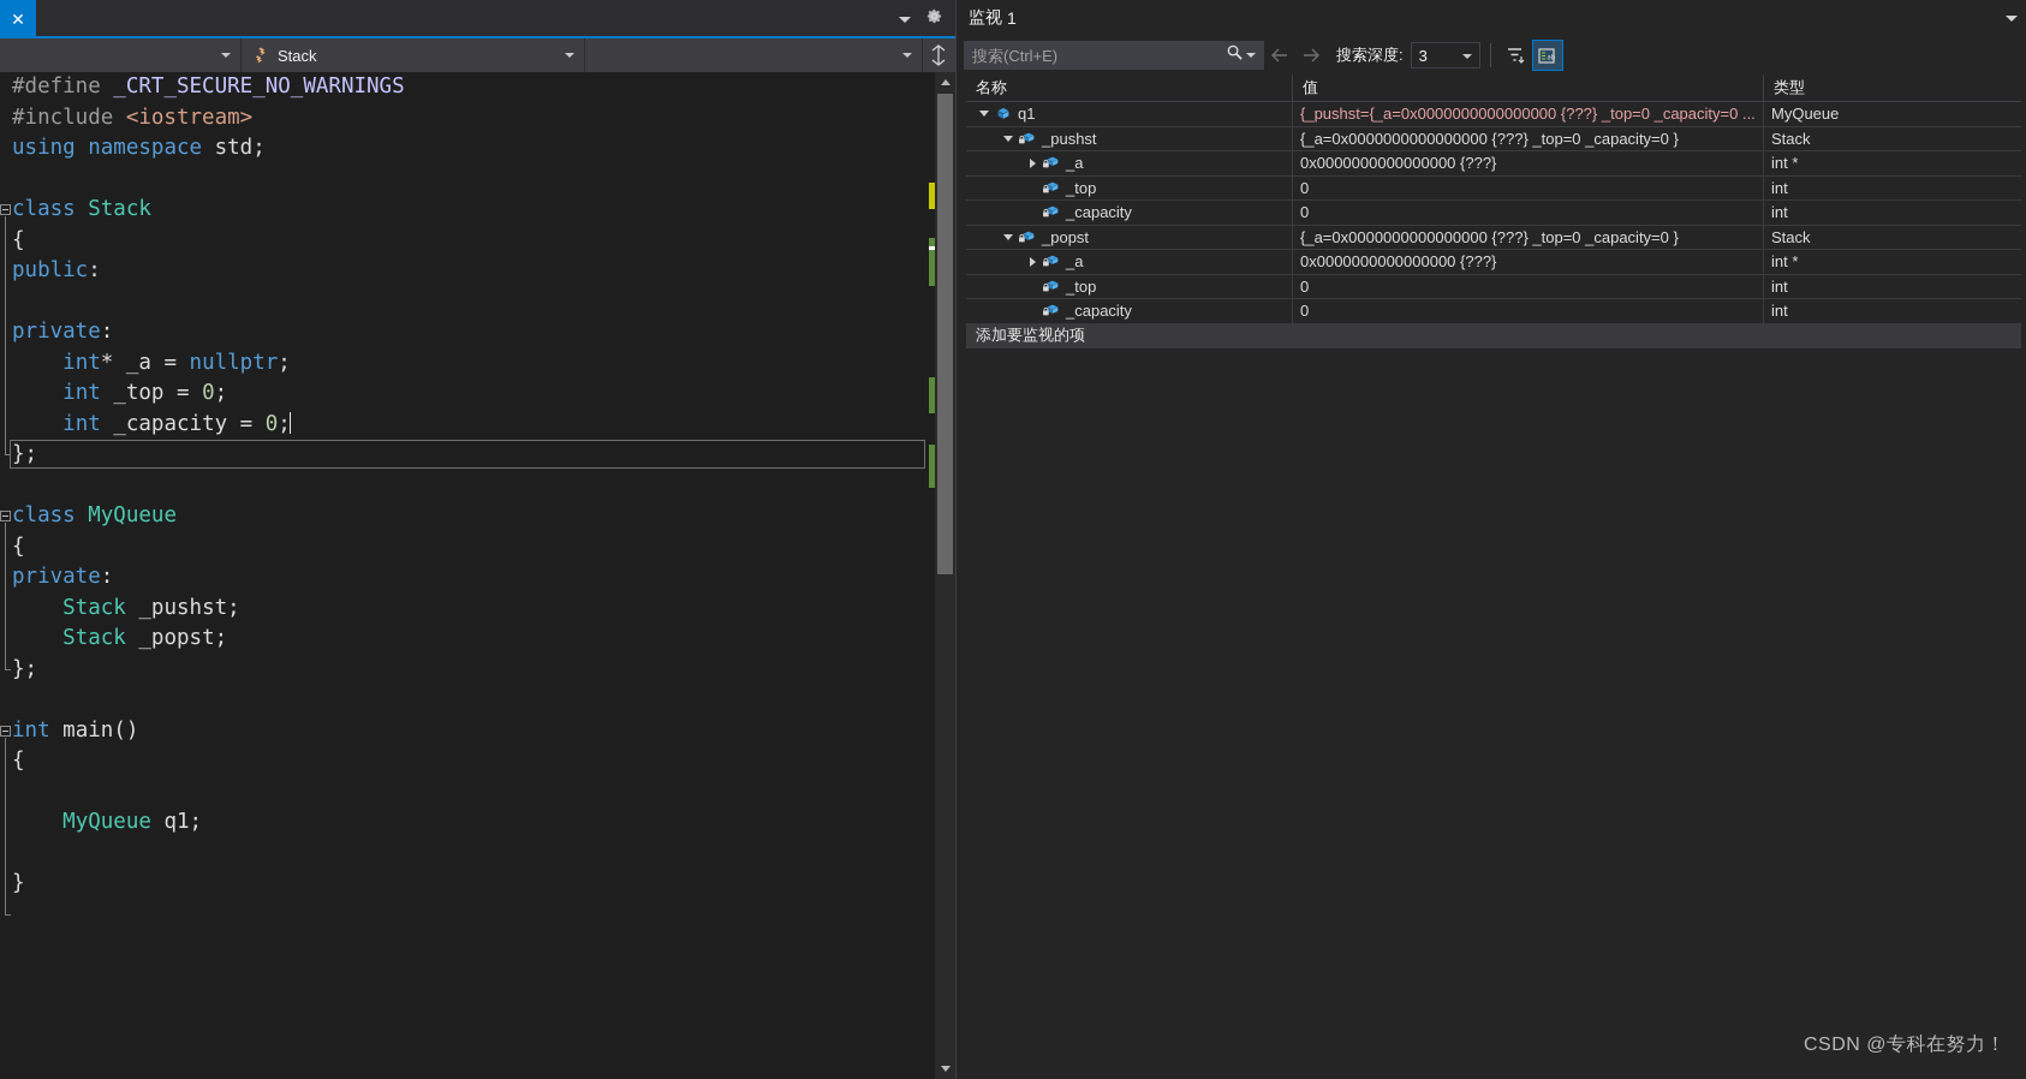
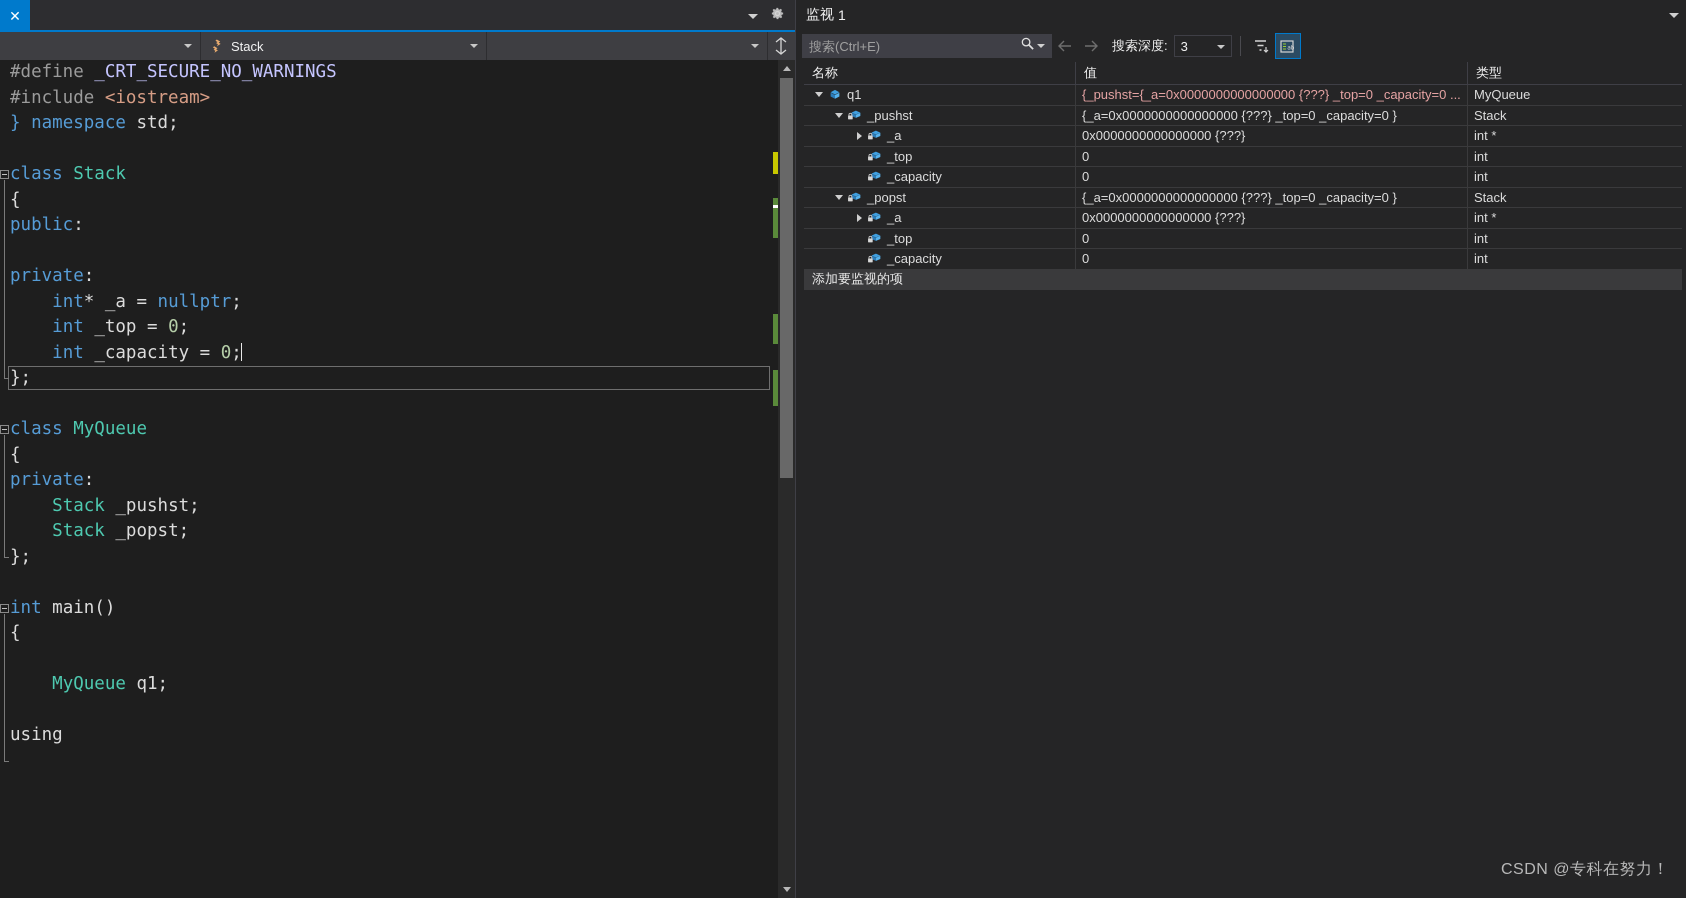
  ✕
  Stack
  #define _CRT_SECURE_NO_WARNINGS
  #include <iostream>
- using namespace std;
+ } namespace std;
  class Stack
  {
  public:
  private:
  int* _a = nullptr;
  int _top = 0;
  int _capacity = 0;
  };
  class MyQueue
  {
  private:
  Stack _pushst;
  Stack _popst;
  };
  int main()
  {
  MyQueue q1;
- }
+ using
  监视
  1
  搜索(Ctrl+E)
  搜索深度:
  3
  名称
  值
  类型
  q1
  {_pushst={_a=0x0000000000000000 {???} _top=0 _capacity=0 ...
  MyQueue
  _pushst
  {_a=0x0000000000000000 {???} _top=0 _capacity=0 }
  Stack
  _a
  0x0000000000000000 {???}
  int *
  _top
  0
  int
  _capacity
  0
  int
  _popst
  {_a=0x0000000000000000 {???} _top=0 _capacity=0 }
  Stack
  _a
  0x0000000000000000 {???}
  int *
  _top
  0
  int
  _capacity
  0
  int
  添加要监视的项
  CSDN @专科在努力！
